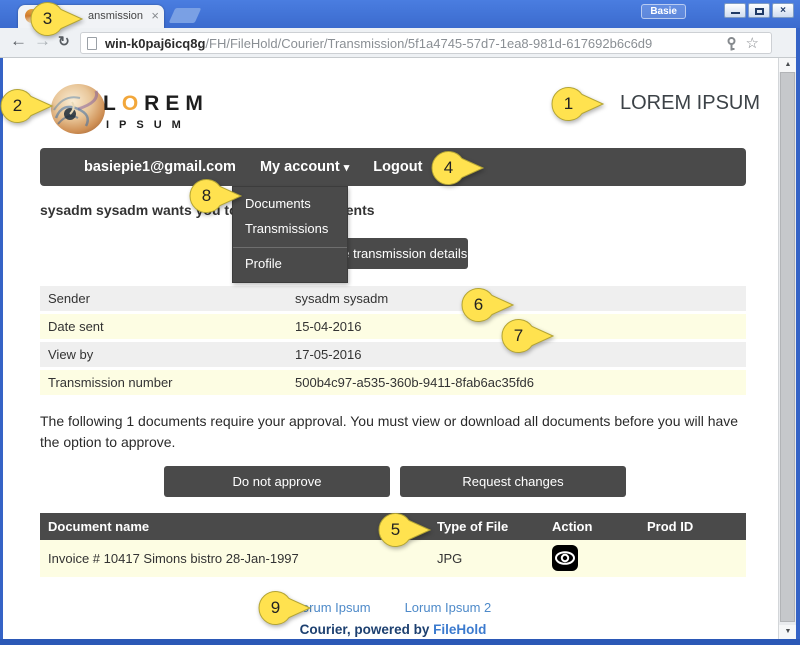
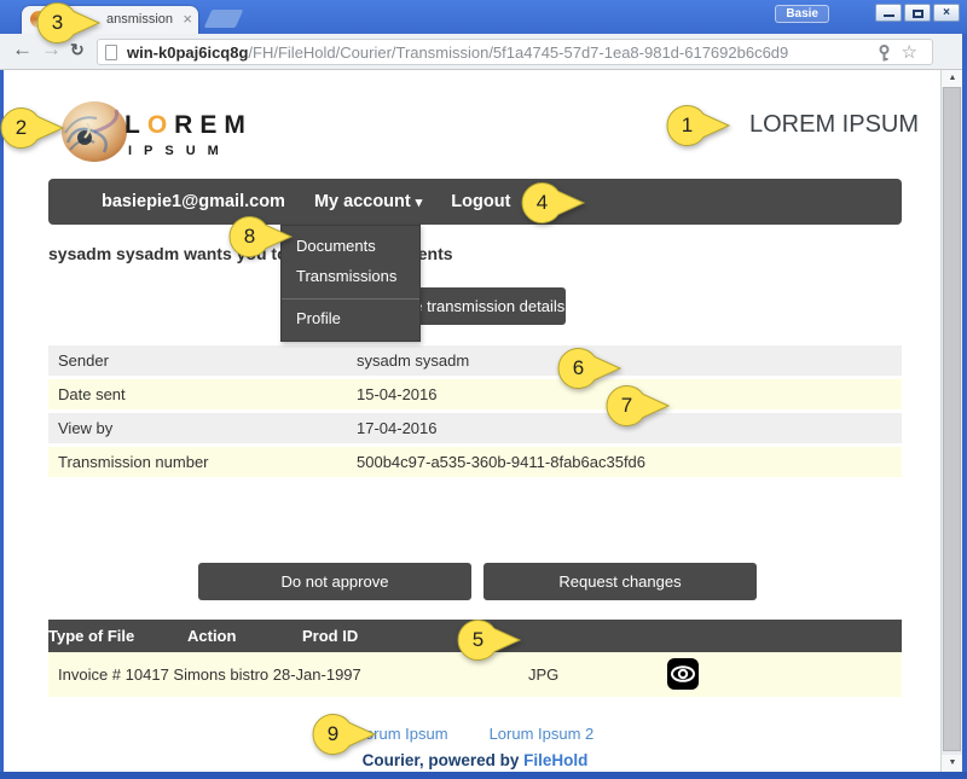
  ansmission
  ×
  Basie
  ×
  ←
  →
  ↻
  win-k0paj6icq8g/FH/FileHold/Courier/Transmission/5f1a4745-57d7-1ea8-981d-617692b6c6d9
  ☆
  LOREM
  IPSUM
  LOREM IPSUM
  basiepie1@gmail.com
  My account ▾
  Logout
  transmission details
  Documents
  Transmissions
  Profile
  Sender
  sysadm sysadm
  Date sent
  15-04-2016
  View by
- 17-05-2016
+ 17-04-2016
  Transmission number
  500b4c97-a535-360b-9411-8fab6ac35fd6
- The following 1 documents require your approval. You must view or download all documents before you will have the option to approve.
  Do not approve
  Request changes
- Document name
  Type of File
  Action
  Prod ID
  Invoice # 10417 Simons bistro 28-Jan-1997
  JPG
  rum Ipsum
  Lorum Ipsum 2
  Courier, powered by FileHold
  1
  2
  3
  4
  5
  6
  7
  8
  9
